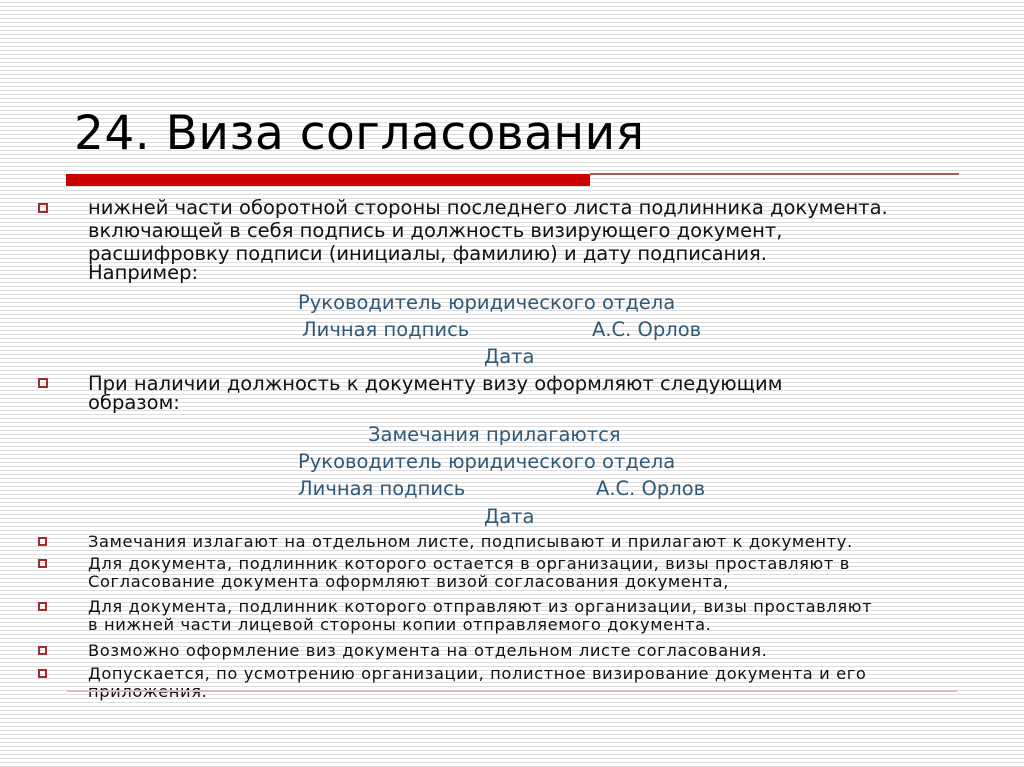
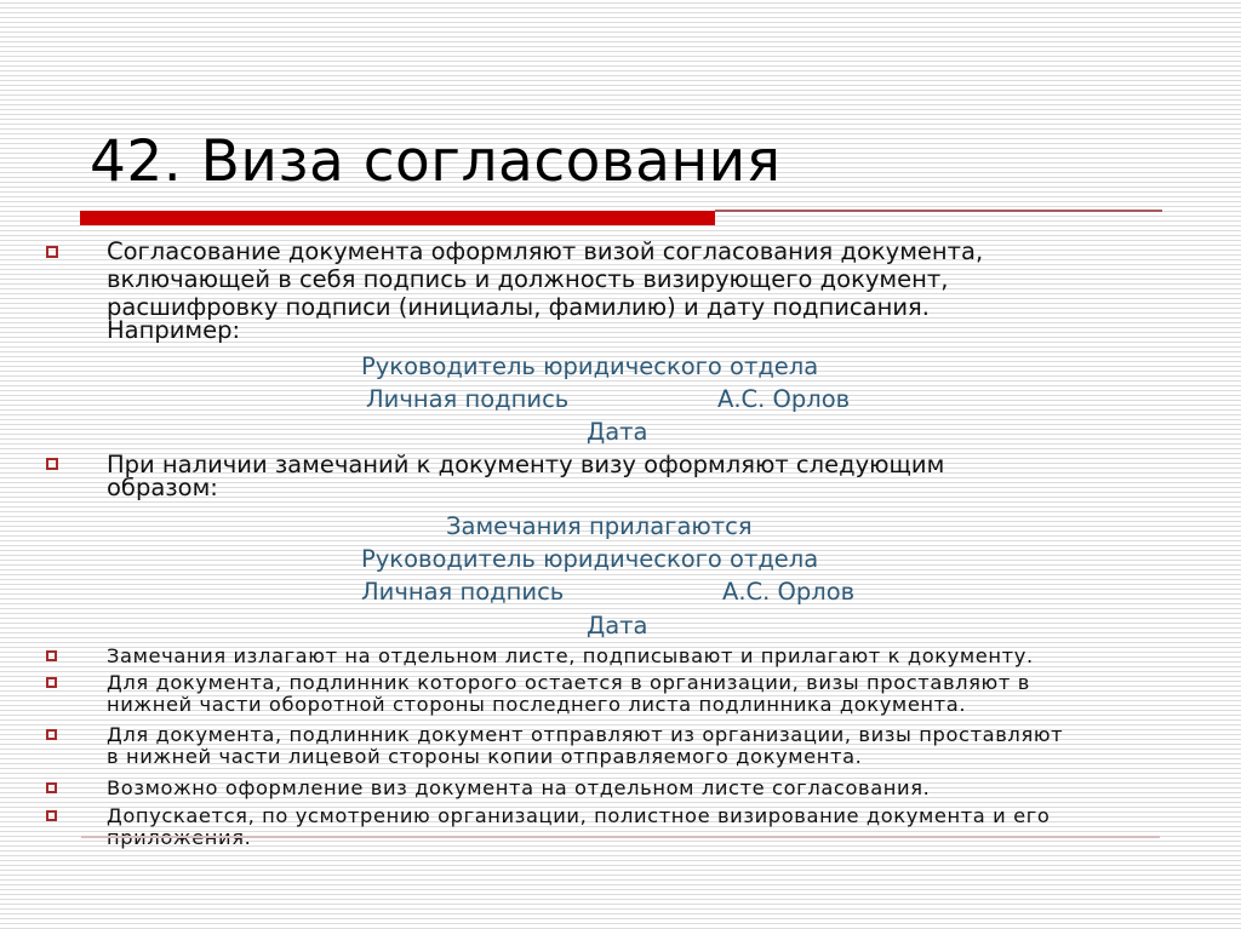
- 24. Виза согласования
+ 42. Виза согласования
- нижней части оборотной стороны последнего листа подлинника документа.
+ Согласование документа оформляют визой согласования документа,
  включающей в себя подпись и должность визирующего документ,
  расшифровку подписи (инициалы, фамилию) и дату подписания.
  Например:
  Руководитель юридического отдела
  Личная подпись
  А.С. Орлов
  Дата
- При наличии должность к документу визу оформляют следующим
+ При наличии замечаний к документу визу оформляют следующим
  образом:
  Замечания прилагаются
  Руководитель юридического отдела
  Личная подпись
  А.С. Орлов
  Дата
  Замечания излагают на отдельном листе, подписывают и прилагают к документу.
  Для документа, подлинник которого остается в организации, визы проставляют в
- Согласование документа оформляют визой согласования документа,
+ нижней части оборотной стороны последнего листа подлинника документа.
- Для документа, подлинник которого отправляют из организации, визы проставляют
+ Для документа, подлинник документ отправляют из организации, визы проставляют
  в нижней части лицевой стороны копии отправляемого документа.
  Возможно оформление виз документа на отдельном листе согласования.
  Допускается, по усмотрению организации, полистное визирование документа и его
